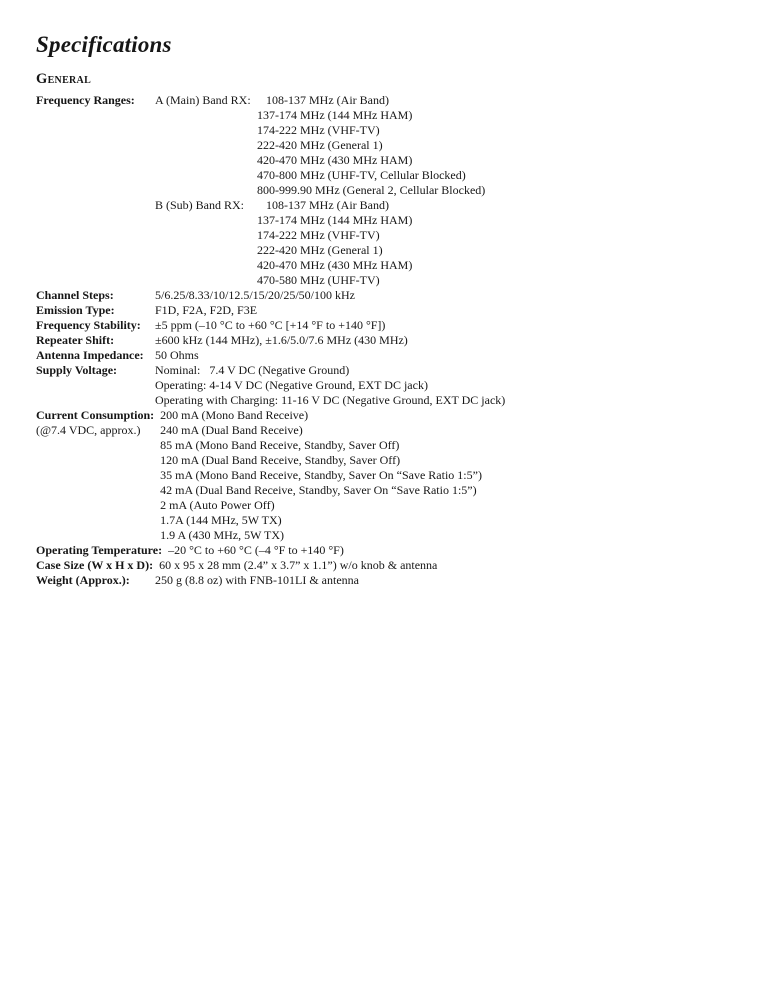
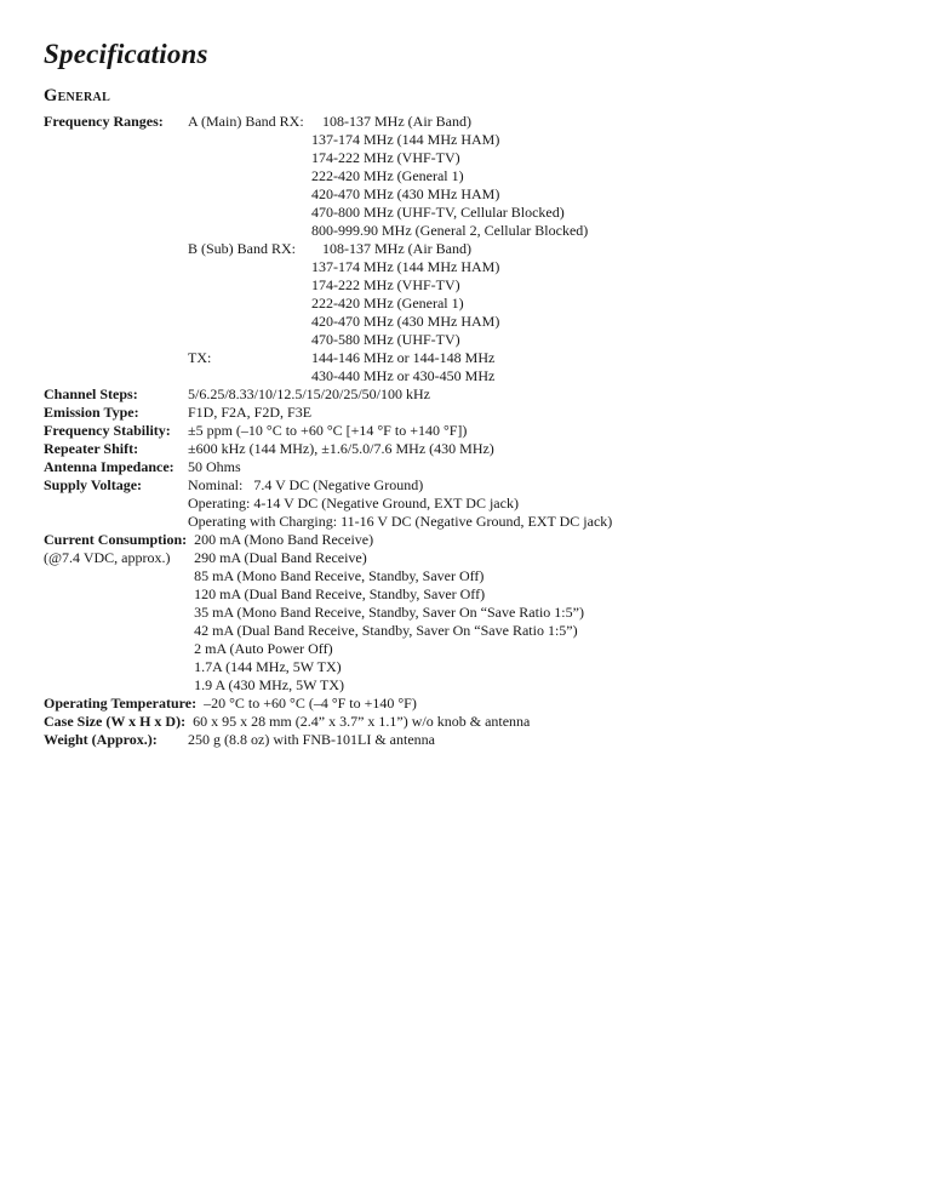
  Specifications
  General
  Frequency Ranges:
  A (Main) Band RX:
  108-137 MHz (Air Band)
  137-174 MHz (144 MHz HAM)
  174-222 MHz (VHF-TV)
  222-420 MHz (General 1)
  420-470 MHz (430 MHz HAM)
  470-800 MHz (UHF-TV, Cellular Blocked)
  800-999.90 MHz (General 2, Cellular Blocked)
  B (Sub) Band RX:
  108-137 MHz (Air Band)
  137-174 MHz (144 MHz HAM)
  174-222 MHz (VHF-TV)
  222-420 MHz (General 1)
  420-470 MHz (430 MHz HAM)
  470-580 MHz (UHF-TV)
+ TX:
+ 144-146 MHz or 144-148 MHz
+ 430-440 MHz or 430-450 MHz
  Channel Steps:
  5/6.25/8.33/10/12.5/15/20/25/50/100 kHz
  Emission Type:
  F1D, F2A, F2D, F3E
  Frequency Stability:
  ±5 ppm (–10 °C to +60 °C [+14 °F to +140 °F])
  Repeater Shift:
  ±600 kHz (144 MHz), ±1.6/5.0/7.6 MHz (430 MHz)
  Antenna Impedance:
  50 Ohms
  Supply Voltage:
  Nominal: 7.4 V DC (Negative Ground)
  Operating: 4-14 V DC (Negative Ground, EXT DC jack)
  Operating with Charging: 11-16 V DC (Negative Ground, EXT DC jack)
  Current Consumption:
  (@7.4 VDC, approx.)
  200 mA (Mono Band Receive)
- 240 mA (Dual Band Receive)
+ 290 mA (Dual Band Receive)
  85 mA (Mono Band Receive, Standby, Saver Off)
  120 mA (Dual Band Receive, Standby, Saver Off)
  35 mA (Mono Band Receive, Standby, Saver On “Save Ratio 1:5”)
  42 mA (Dual Band Receive, Standby, Saver On “Save Ratio 1:5”)
  2 mA (Auto Power Off)
  1.7A (144 MHz, 5W TX)
  1.9 A (430 MHz, 5W TX)
  Operating Temperature:
  –20 °C to +60 °C (–4 °F to +140 °F)
  Case Size (W x H x D):
  60 x 95 x 28 mm (2.4” x 3.7” x 1.1”) w/o knob & antenna
  Weight (Approx.):
  250 g (8.8 oz) with FNB-101LI & antenna
